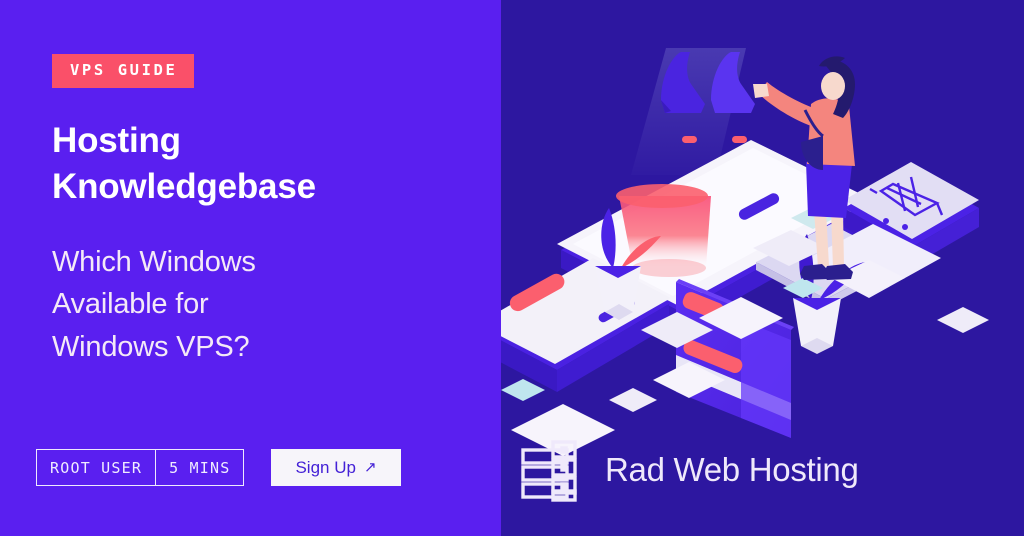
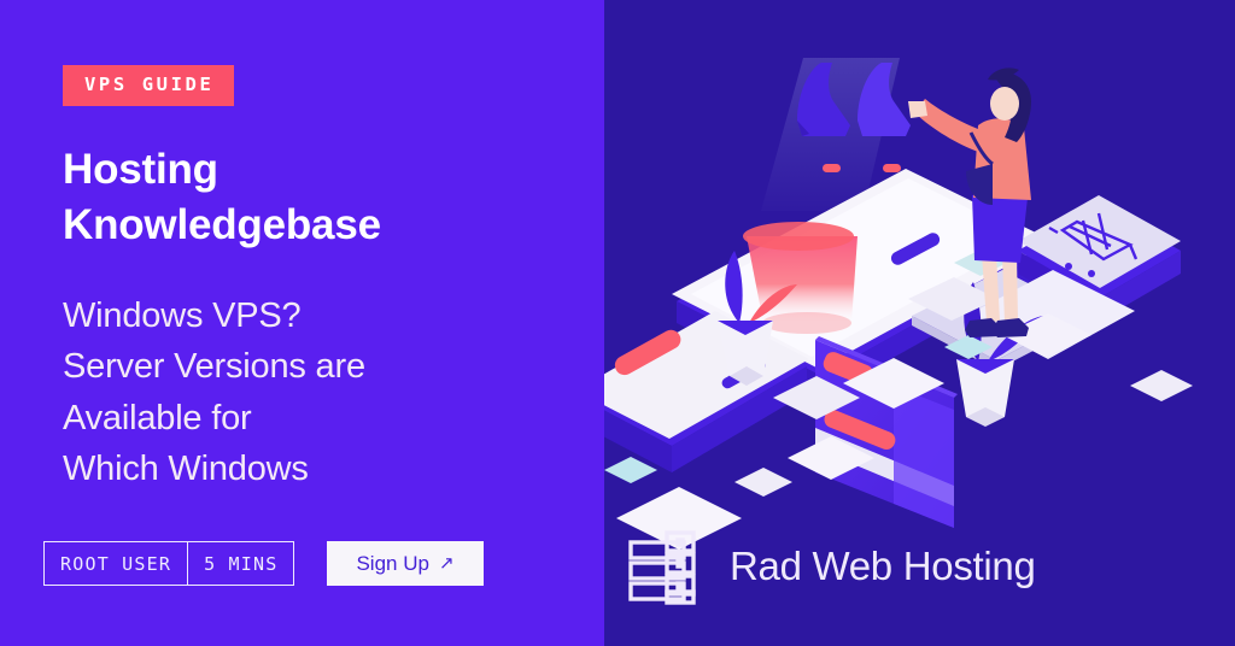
  VPS GUIDE
  Hosting
  Knowledgebase
- Which Windows
+ Windows VPS?
+ Server Versions are
  Available for
- Windows VPS?
+ Which Windows
  ROOT USER
  5 MINS
  Sign Up
  ↗
  Rad Web Hosting
